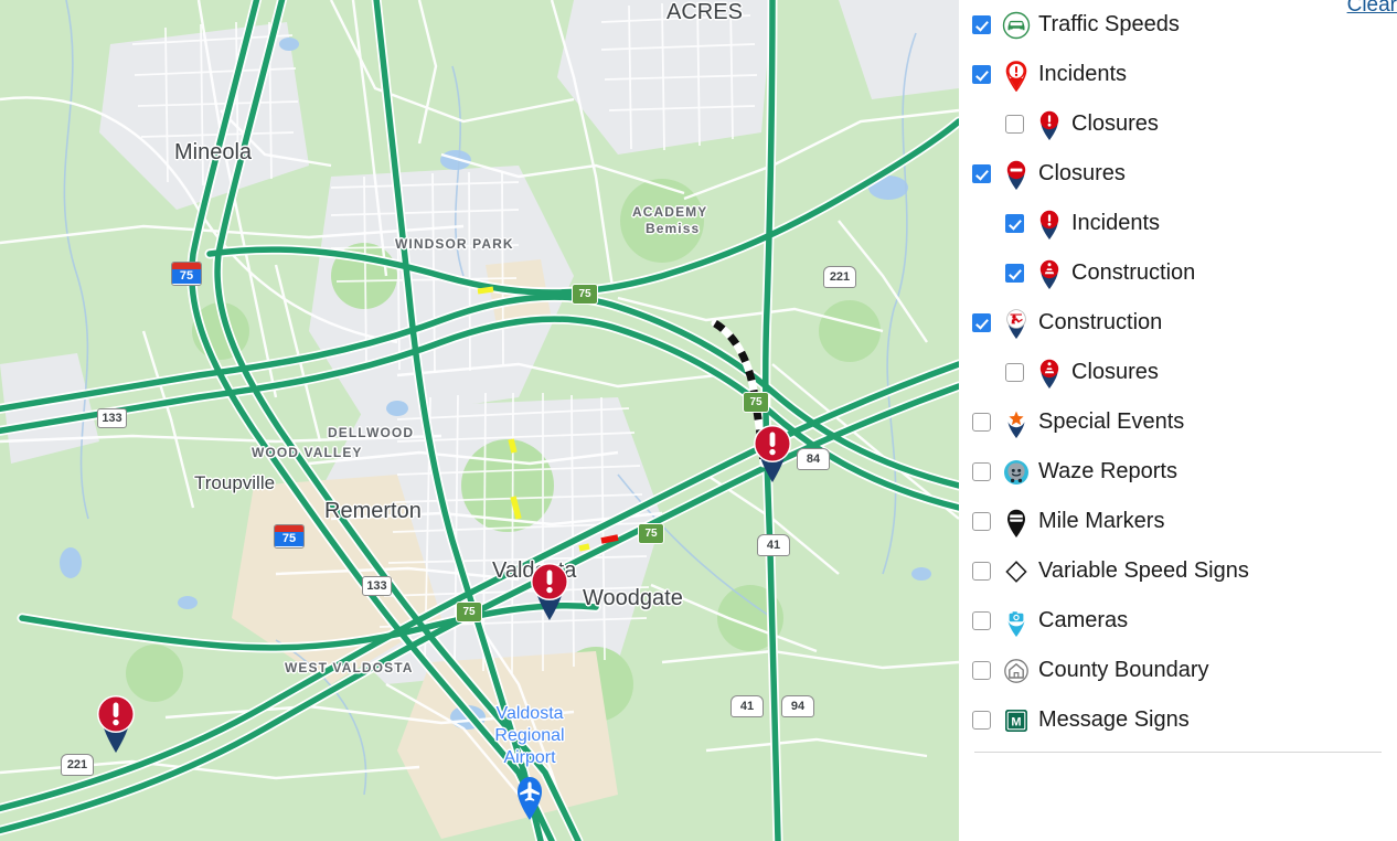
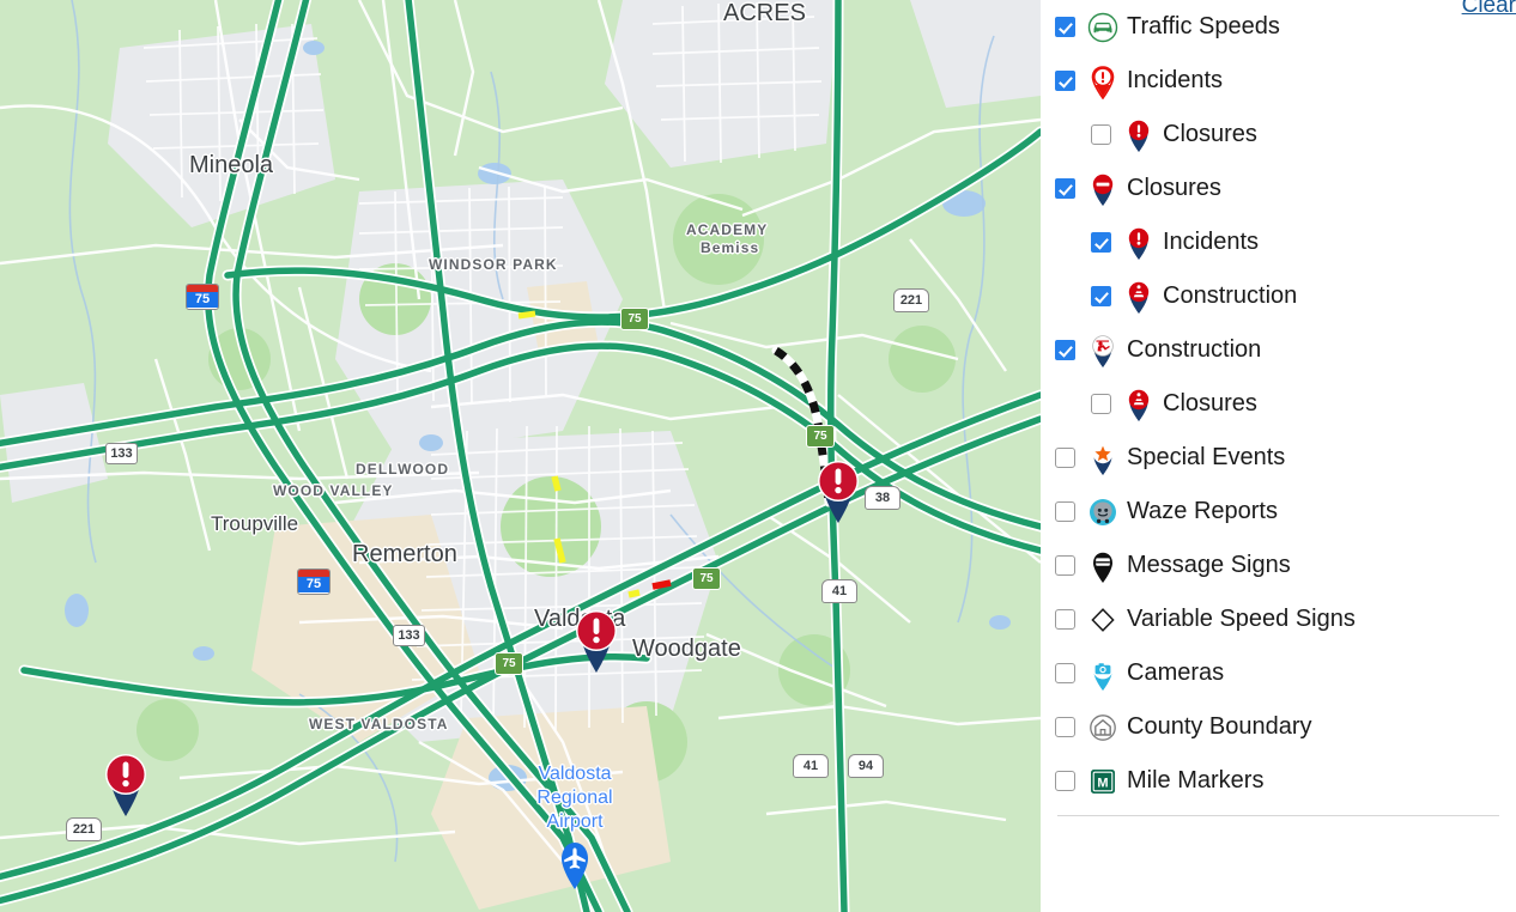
  ACRES
  Mineola
  ACADEMY
  Bemiss
  WINDSOR PARK
  DELLWOOD
  WOOD VALLEY
  Troupville
  Remerton
  Woodgate
  WEST VALDOSTA
  Valdosta
  Regional
  Airport
  75
  75
  75
  75
  75
  75
  133
  133
  221
  221
- 84
+ 38
  41
  41
  94
  Clear
  Traffic Speeds
  Incidents
  Closures
  Closures
  Incidents
  Construction
  Construction
  Closures
  Special Events
  Waze Reports
- Mile Markers
+ Message Signs
  Variable Speed Signs
  Cameras
  County Boundary
  M
- Message Signs
+ Mile Markers
